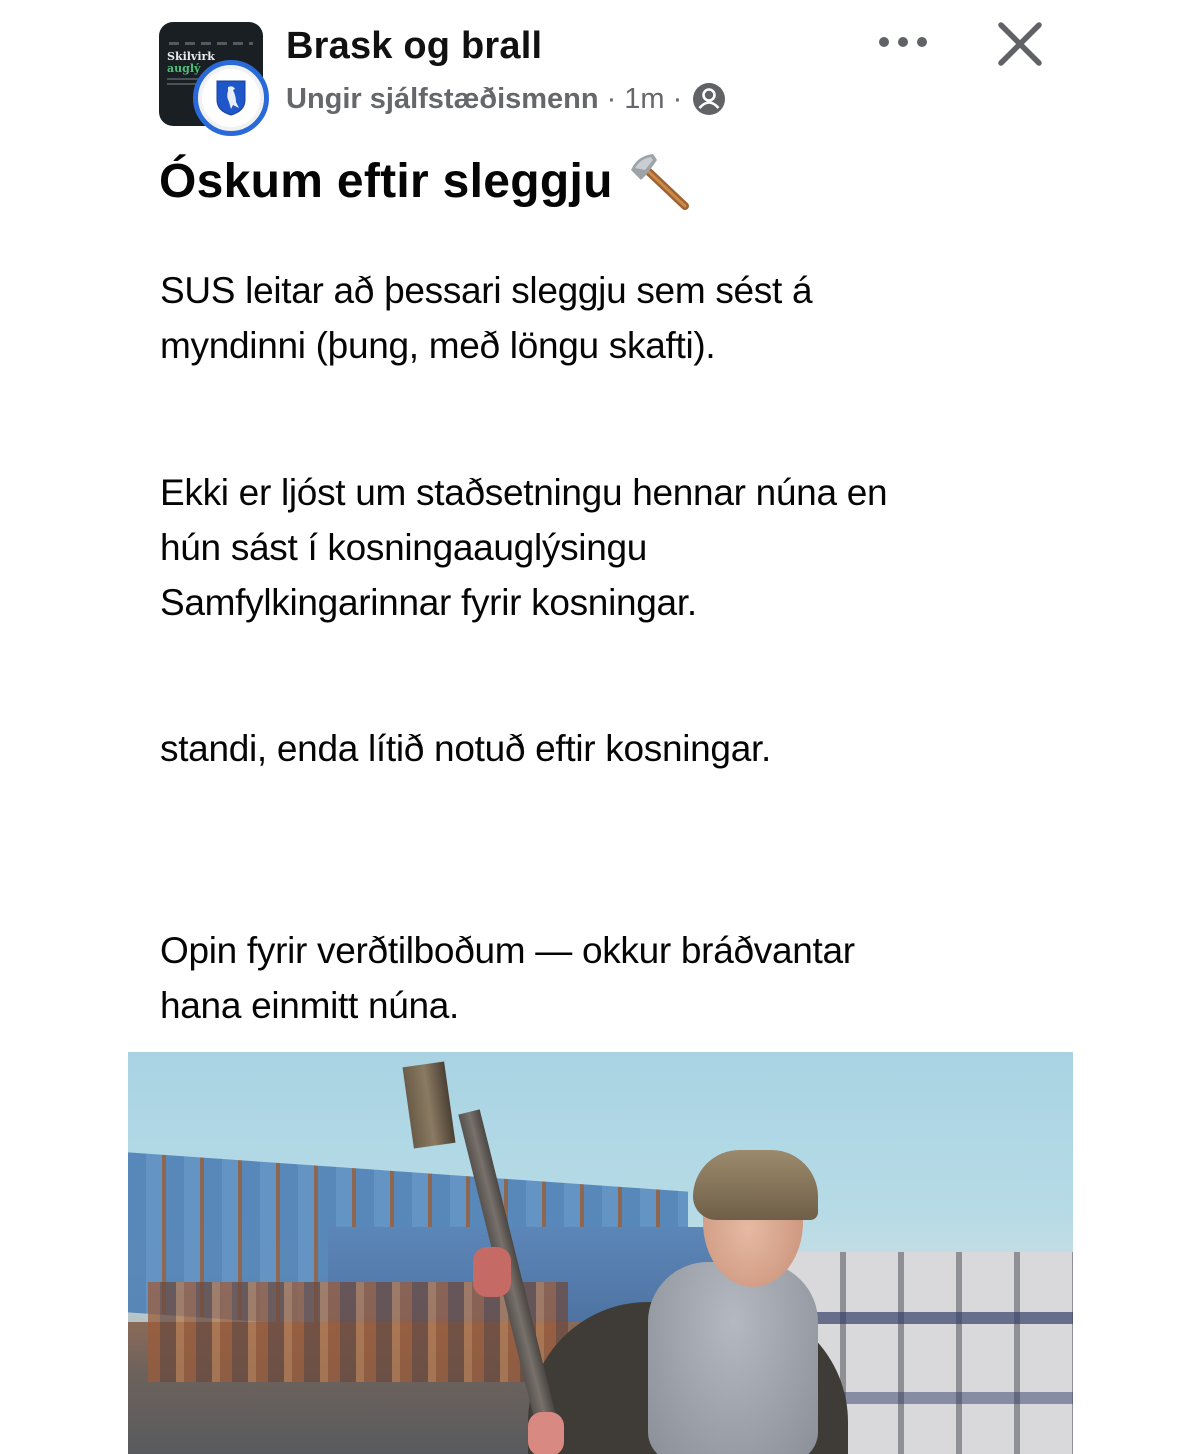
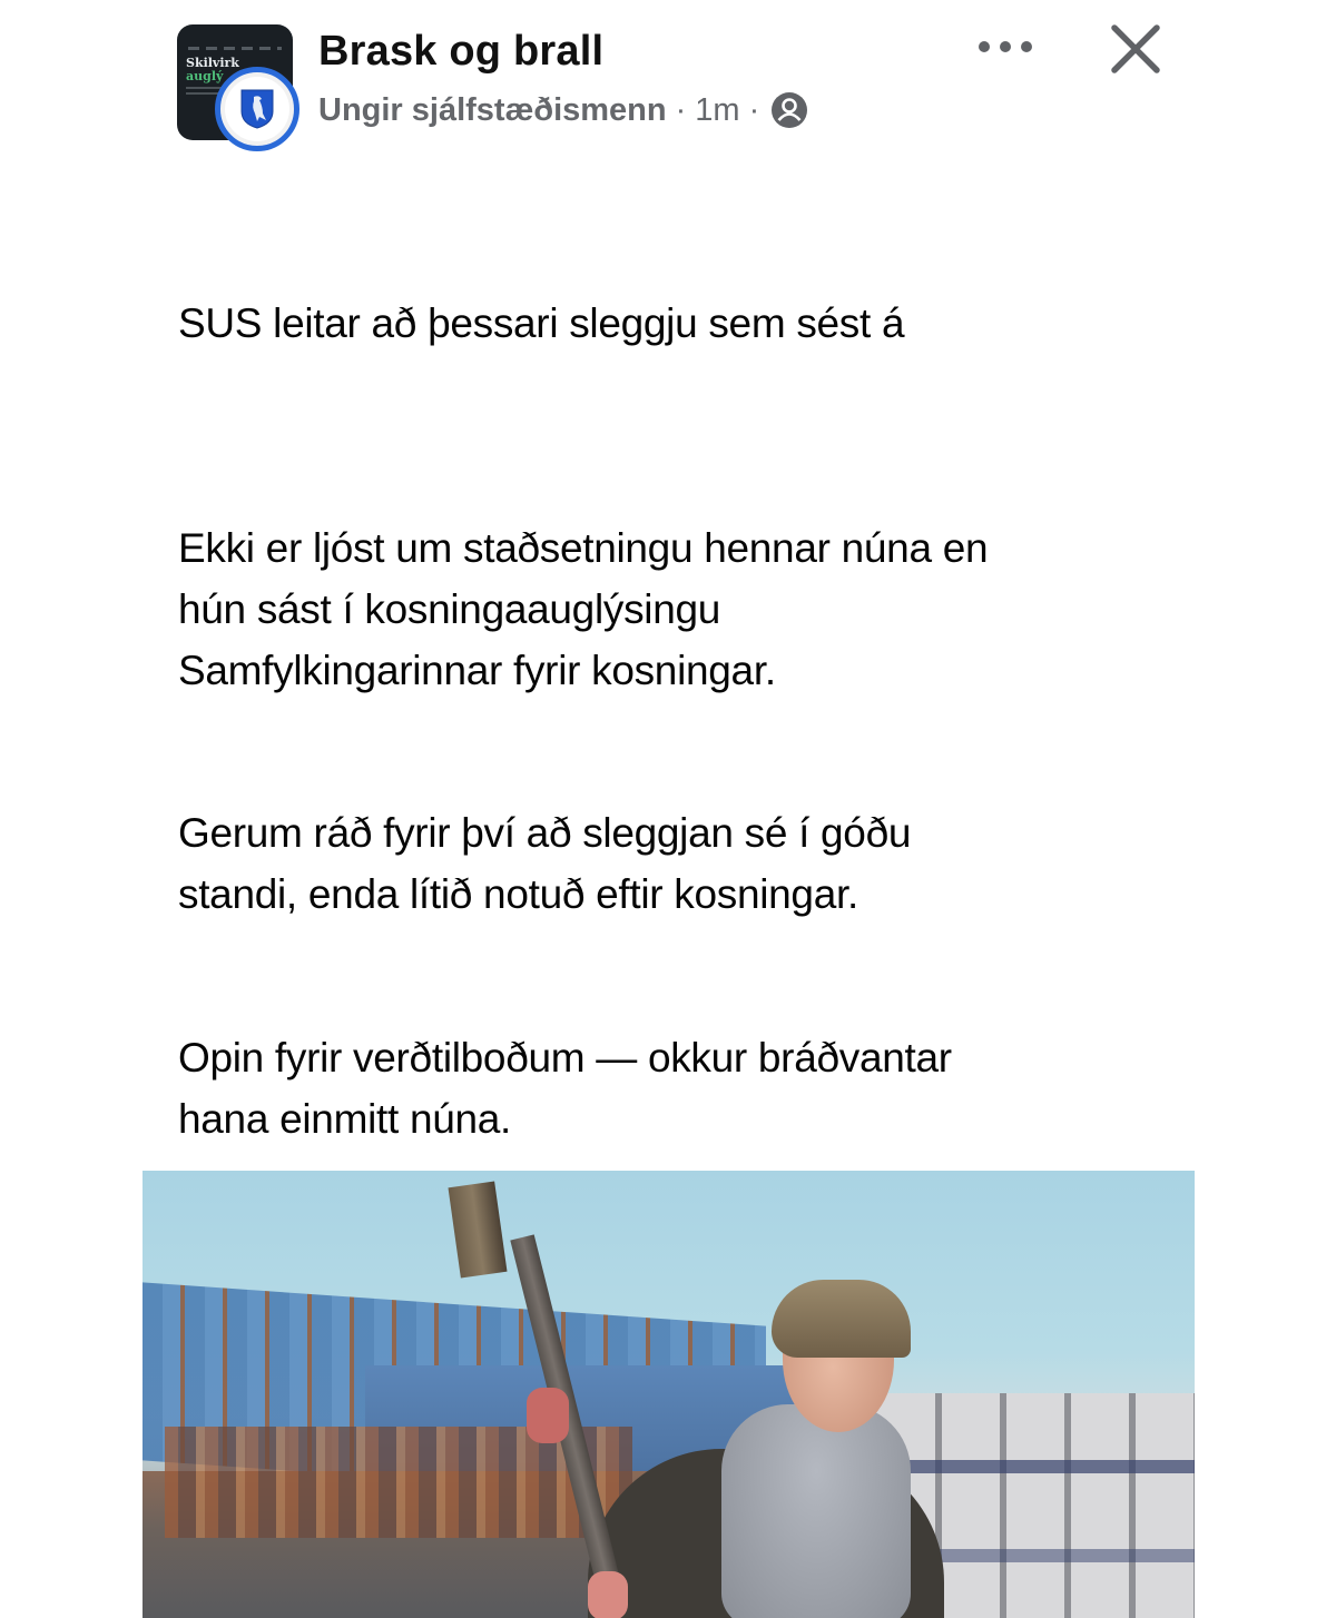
  Skilvirk
  auglý
  Brask og brall
  Ungir sjálfstæðismenn
  ·
  1m
  ·
- Óskum eftir sleggju
  SUS leitar að þessari sleggju sem sést á
- myndinni (þung, með löngu skafti).
  Ekki er ljóst um staðsetningu hennar núna en
  hún sást í kosningaauglýsingu
  Samfylkingarinnar fyrir kosningar.
+ Gerum ráð fyrir því að sleggjan sé í góðu
  standi, enda lítið notuð eftir kosningar.
  Opin fyrir verðtilboðum — okkur bráðvantar
  hana einmitt núna.
